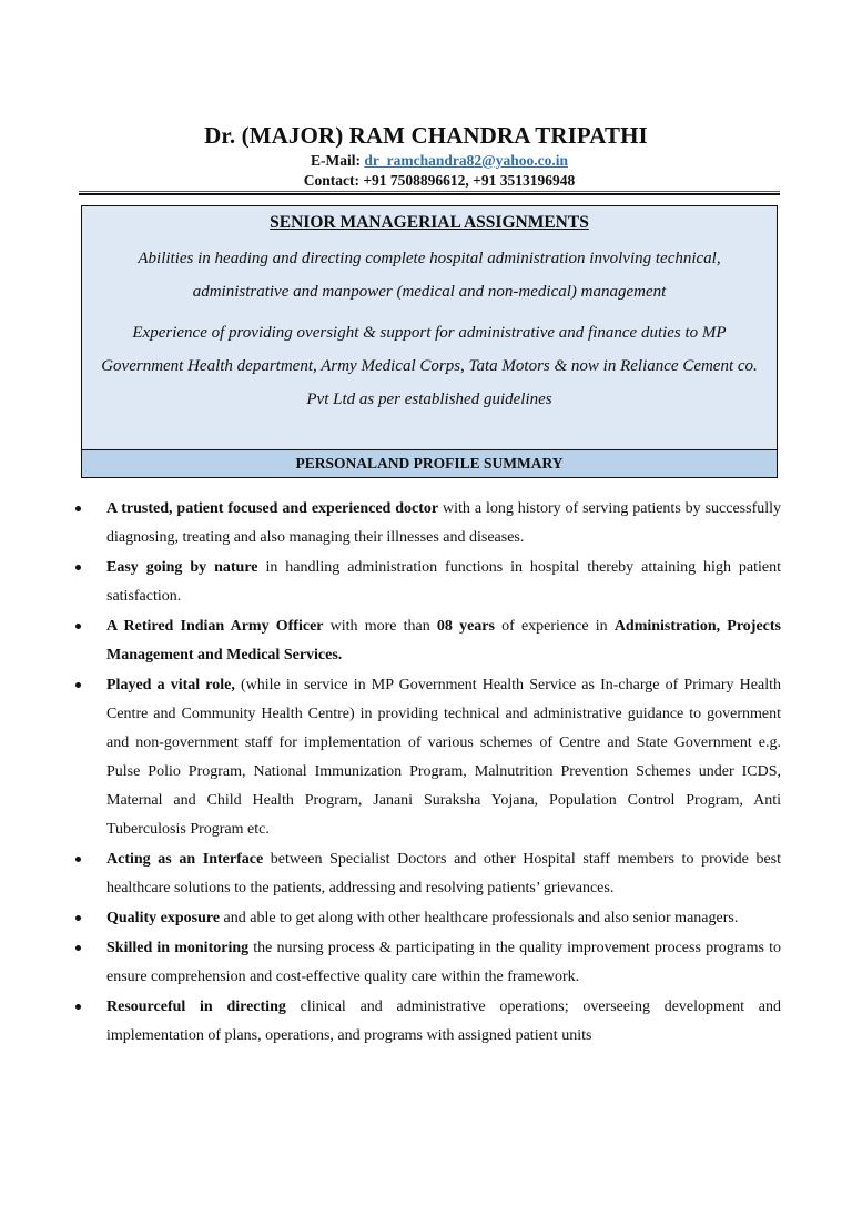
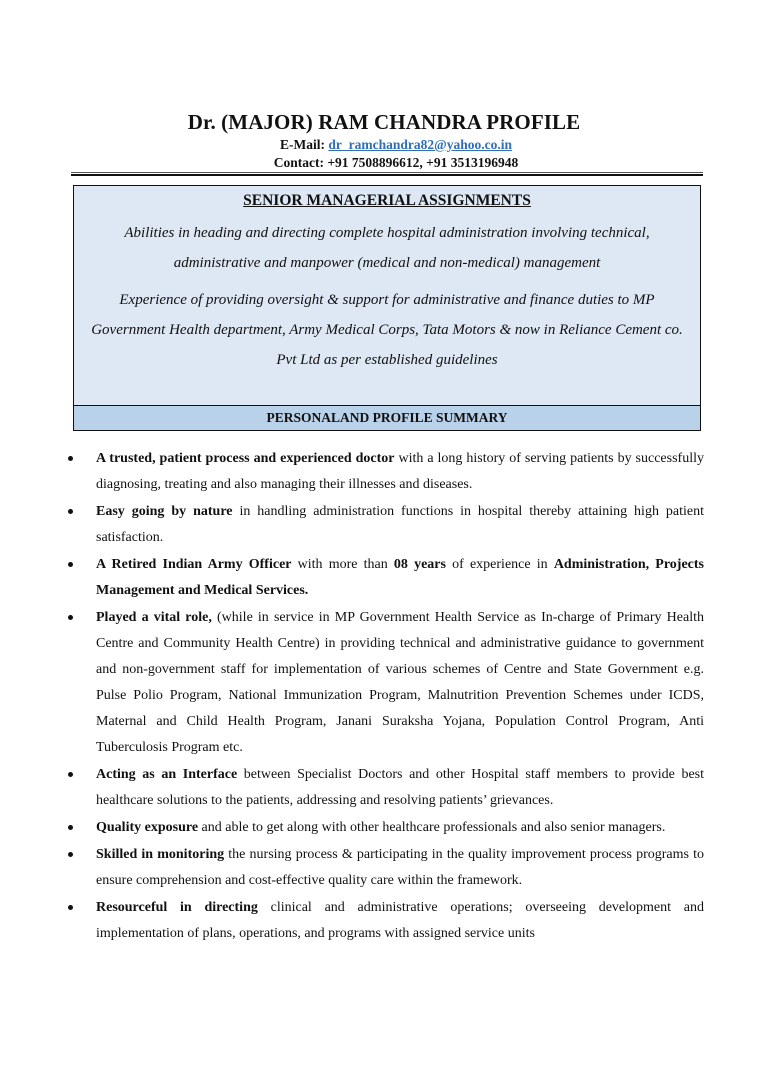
- Dr. (MAJOR) RAM CHANDRA TRIPATHI
+ Dr. (MAJOR) RAM CHANDRA PROFILE
  E-Mail: dr_ramchandra82@yahoo.co.in
  Contact: +91 7508896612, +91 3513196948
  SENIOR MANAGERIAL ASSIGNMENTS
  Abilities in heading and directing complete hospital administration involving technical, administrative and manpower (medical and non-medical) management
  Experience of providing oversight & support for administrative and finance duties to MP Government Health department, Army Medical Corps, Tata Motors & now in Reliance Cement co. Pvt Ltd as per established guidelines
  PERSONALAND PROFILE SUMMARY
- A trusted, patient focused and experienced doctor with a long history of serving patients by successfully diagnosing, treating and also managing their illnesses and diseases.
+ A trusted, patient process and experienced doctor with a long history of serving patients by successfully diagnosing, treating and also managing their illnesses and diseases.
  Easy going by nature in handling administration functions in hospital thereby attaining high patient satisfaction.
  A Retired Indian Army Officer with more than 08 years of experience in Administration, Projects Management and Medical Services.
  Played a vital role, (while in service in MP Government Health Service as In-charge of Primary Health Centre and Community Health Centre) in providing technical and administrative guidance to government and non-government staff for implementation of various schemes of Centre and State Government e.g. Pulse Polio Program, National Immunization Program, Malnutrition Prevention Schemes under ICDS, Maternal and Child Health Program, Janani Suraksha Yojana, Population Control Program, Anti Tuberculosis Program etc.
  Acting as an Interface between Specialist Doctors and other Hospital staff members to provide best healthcare solutions to the patients, addressing and resolving patients’ grievances.
  Quality exposure and able to get along with other healthcare professionals and also senior managers.
  Skilled in monitoring the nursing process & participating in the quality improvement process programs to ensure comprehension and cost-effective quality care within the framework.
- Resourceful in directing clinical and administrative operations; overseeing development and implementation of plans, operations, and programs with assigned patient units
+ Resourceful in directing clinical and administrative operations; overseeing development and implementation of plans, operations, and programs with assigned service units
